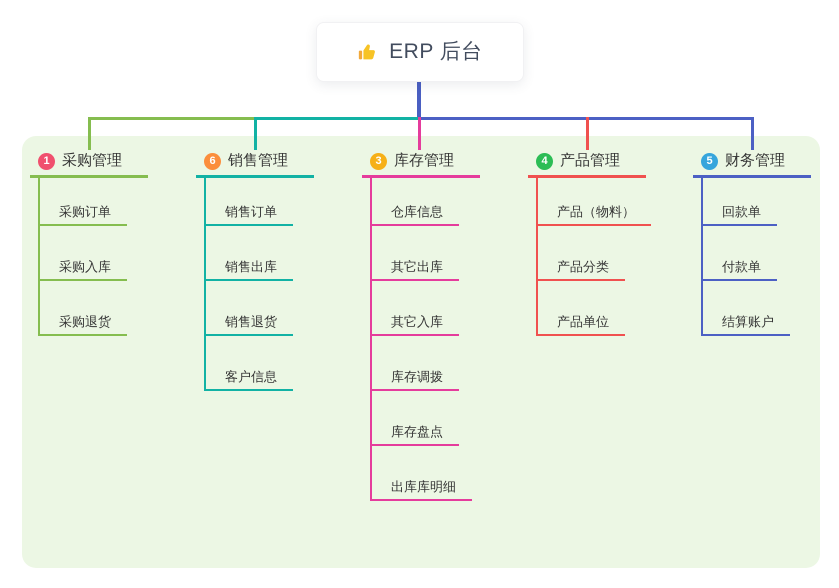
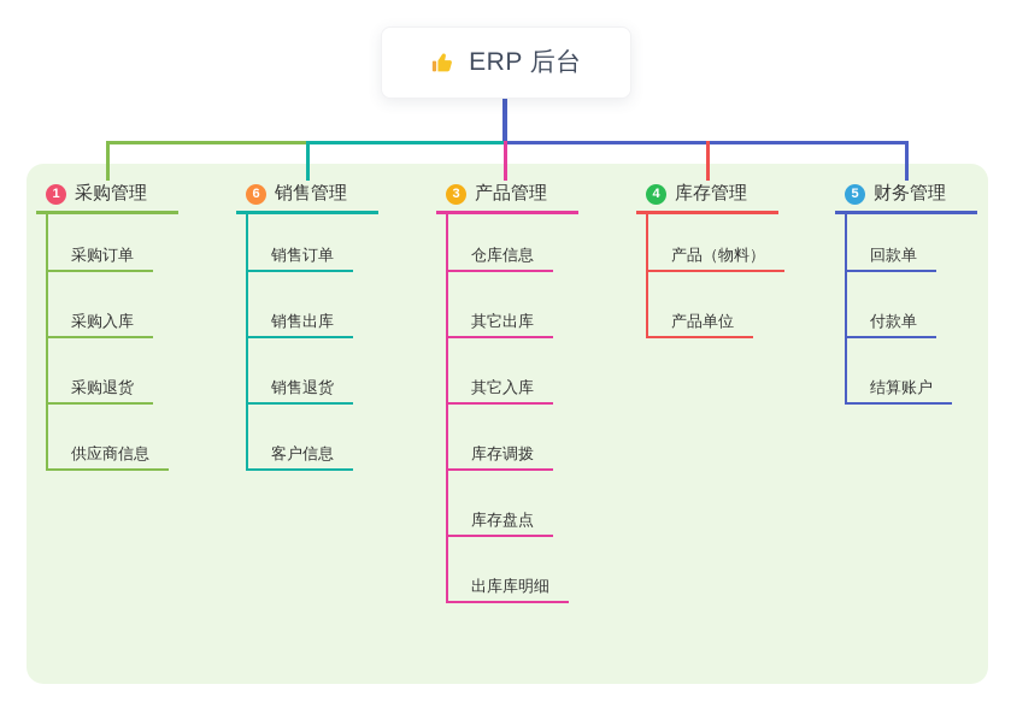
  ERP 后台
  1
  采购管理
  采购订单
  采购入库
  采购退货
+ 供应商信息
  6
  销售管理
  销售订单
  销售出库
  销售退货
  客户信息
  3
- 库存管理
+ 产品管理
  仓库信息
  其它出库
  其它入库
  库存调拨
  库存盘点
  出库库明细
  4
- 产品管理
+ 库存管理
  产品（物料）
- 产品分类
  产品单位
  5
  财务管理
  回款单
  付款单
  结算账户
